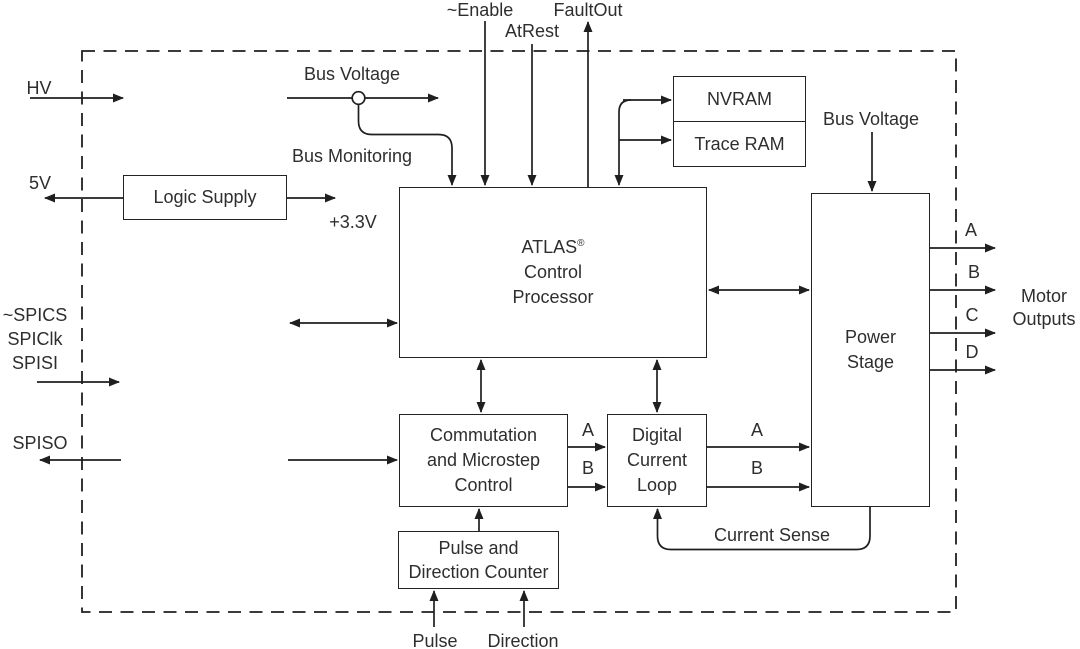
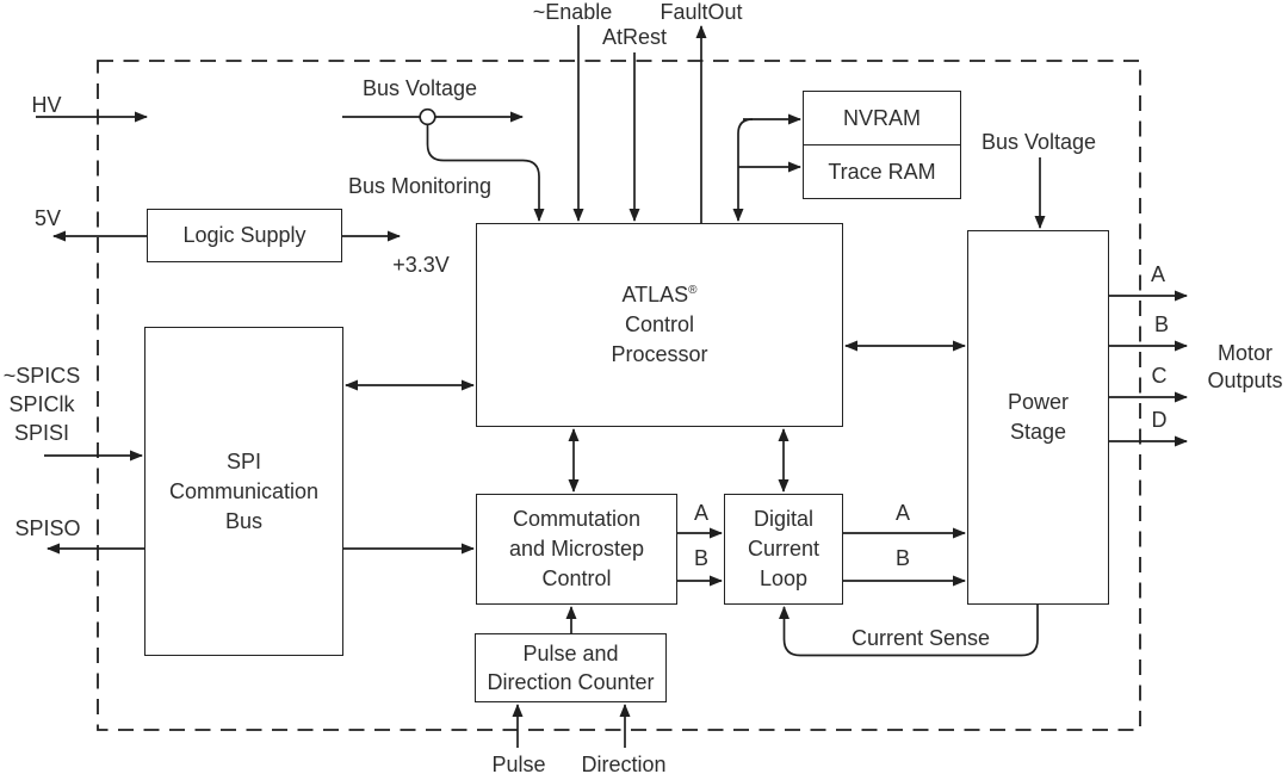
  Logic Supply
+ SPI
+ Communication
+ Bus
  ATLAS®
  Control
  Processor
  NVRAM
  Trace RAM
  Power
  Stage
  Commutation
  and Microstep
  Control
  Digital
  Current
  Loop
  Pulse and
  Direction Counter
  HV
  5V
  Bus Voltage
  Bus Monitoring
  +3.3V
  ~Enable
  AtRest
  FaultOut
  ~SPICS
  SPIClk
  SPISI
  SPISO
  Bus Voltage
  A
  B
  A
  B
  A
  B
  C
  D
  Motor
  Outputs
  Current Sense
  Pulse
  Direction
